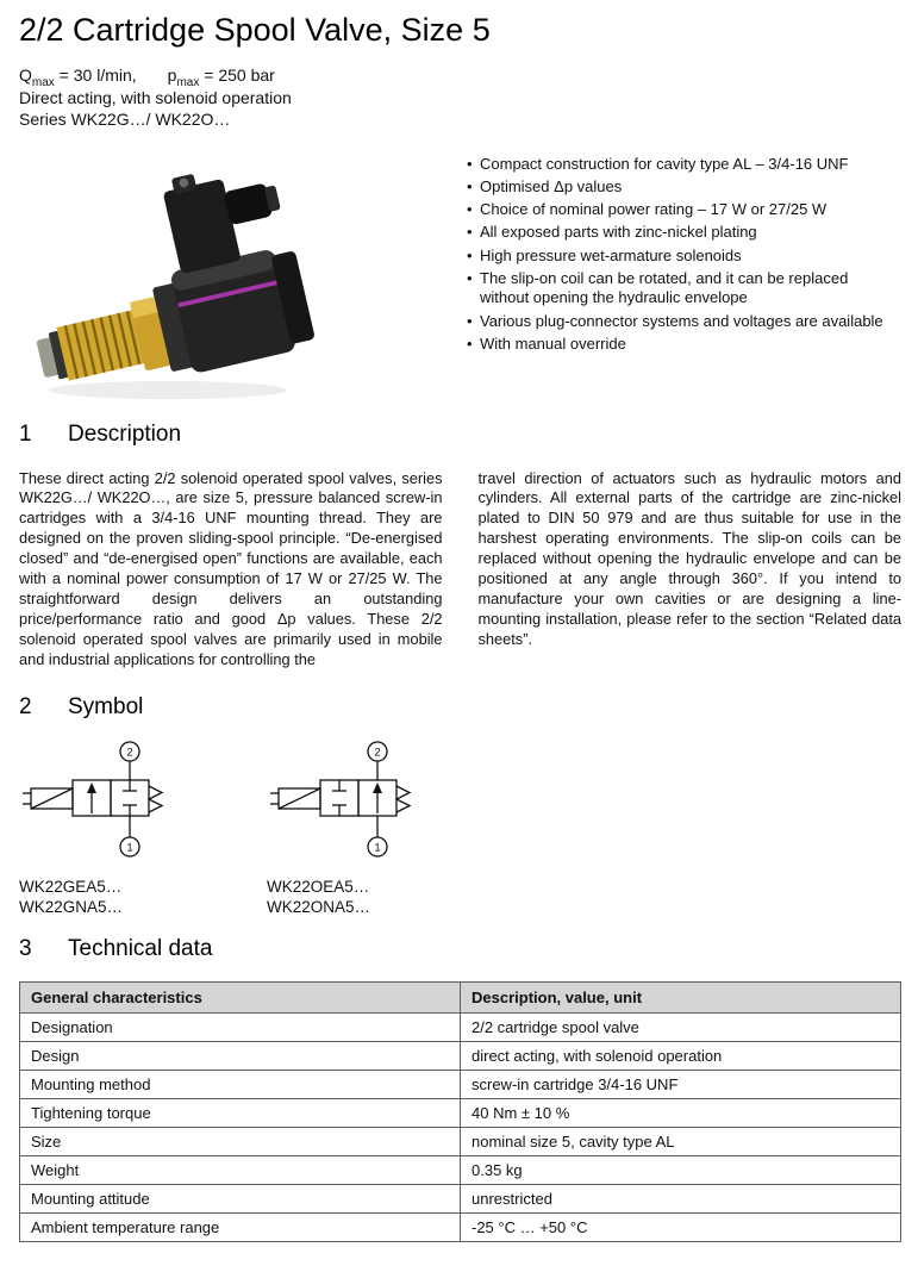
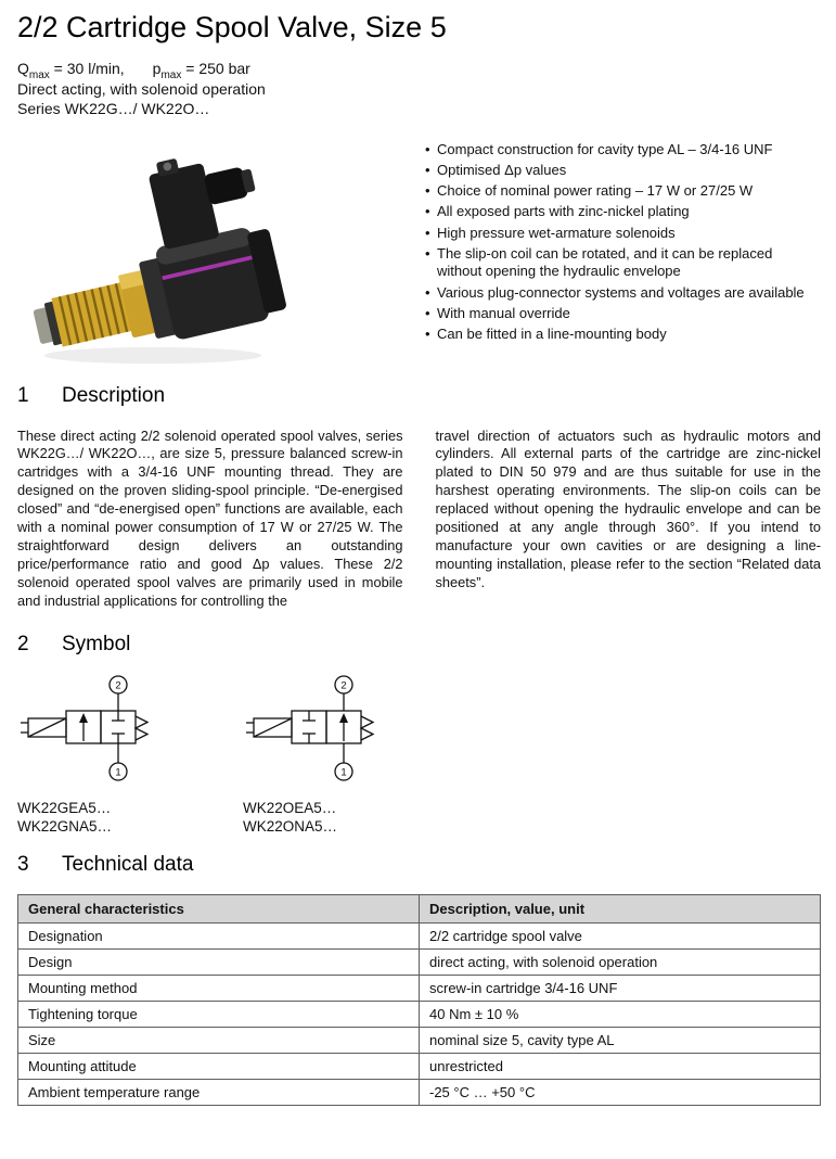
  2/2 Cartridge Spool Valve, Size 5
  Qmax = 30 l/min, pmax = 250 bar
  Direct acting, with solenoid operation
  Series WK22G…/ WK22O…
  Compact construction for cavity type AL – 3/4-16 UNF
  Optimised Δp values
  Choice of nominal power rating – 17 W or 27/25 W
  All exposed parts with zinc-nickel plating
  High pressure wet-armature solenoids
  The slip-on coil can be rotated, and it can be replaced without opening the hydraulic envelope
  Various plug-connector systems and voltages are available
  With manual override
+ Can be fitted in a line-mounting body
  1 Description
  These direct acting 2/2 solenoid operated spool valves, series WK22G…/ WK22O…, are size 5, pressure balanced screw-in cartridges with a 3/4-16 UNF mounting thread. They are designed on the proven sliding-spool principle. “De-energised closed” and “de-energised open” functions are available, each with a nominal power consumption of 17 W or 27/25 W. The straightforward design delivers an outstanding price/performance ratio and good Δp values. These 2/2 solenoid operated spool valves are primarily used in mobile and industrial applications for controlling the
  travel direction of actuators such as hydraulic motors and cylinders. All external parts of the cartridge are zinc-nickel plated to DIN 50 979 and are thus suitable for use in the harshest operating environments. The slip-on coils can be replaced without opening the hydraulic envelope and can be positioned at any angle through 360°. If you intend to manufacture your own cavities or are designing a line-mounting installation, please refer to the section “Related data sheets”.
  2 Symbol
  2
  1
  WK22GEA5…
  WK22GNA5…
  2
  1
  WK22OEA5…
  WK22ONA5…
  3 Technical data
  General characteristics	Description, value, unit
  Designation	2/2 cartridge spool valve
  Design	direct acting, with solenoid operation
  Mounting method	screw-in cartridge 3/4-16 UNF
  Tightening torque	40 Nm ± 10 %
  Size	nominal size 5, cavity type AL
- Weight	0.35 kg
  Mounting attitude	unrestricted
  Ambient temperature range	-25 °C … +50 °C
